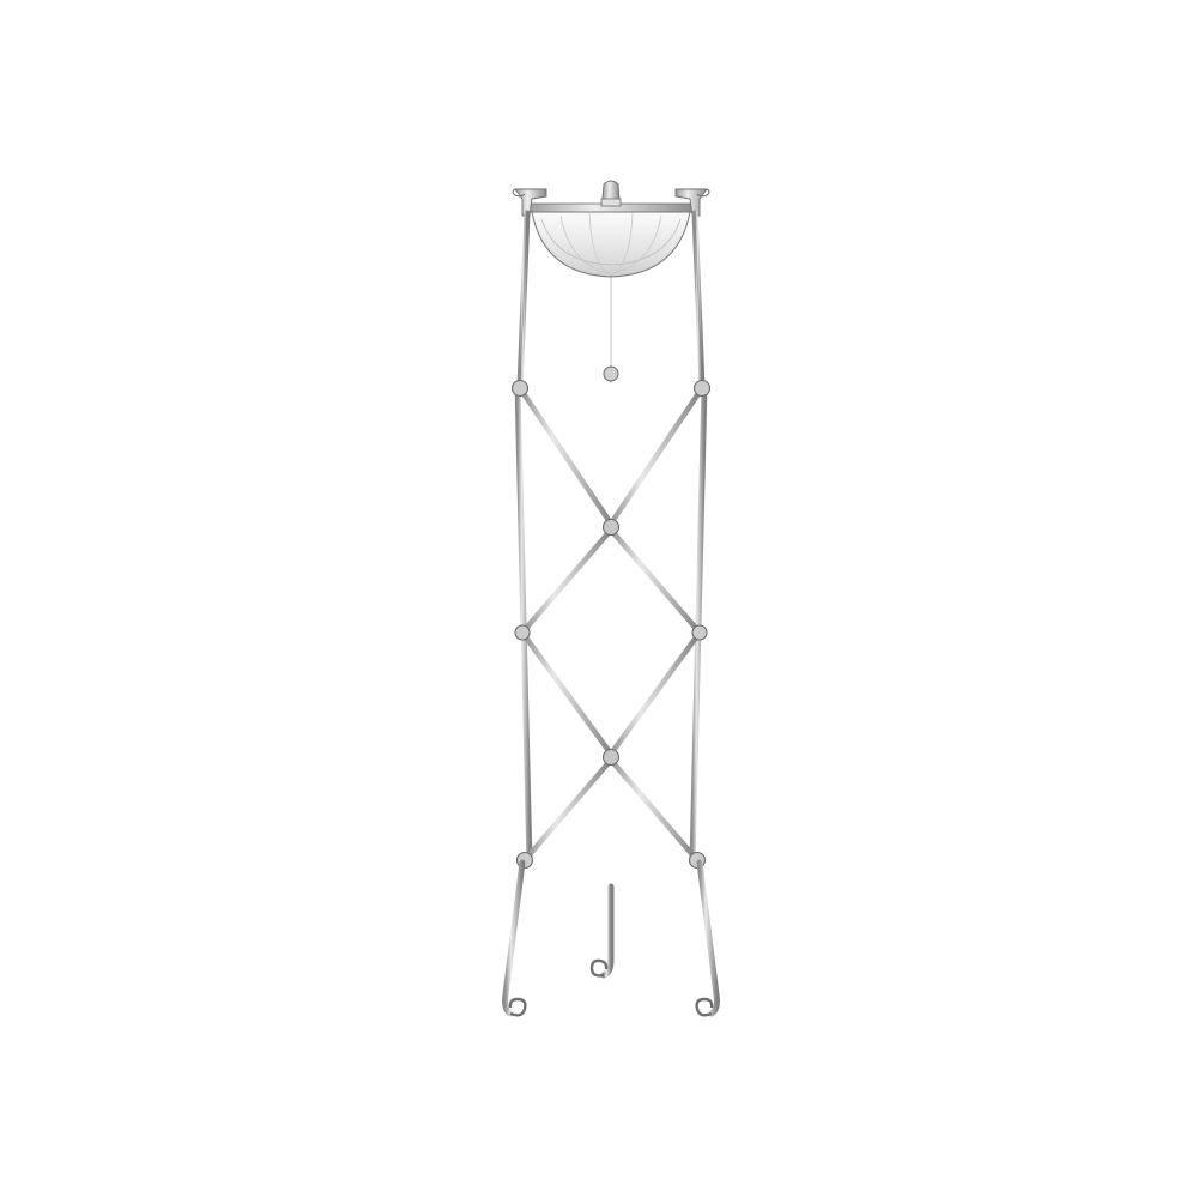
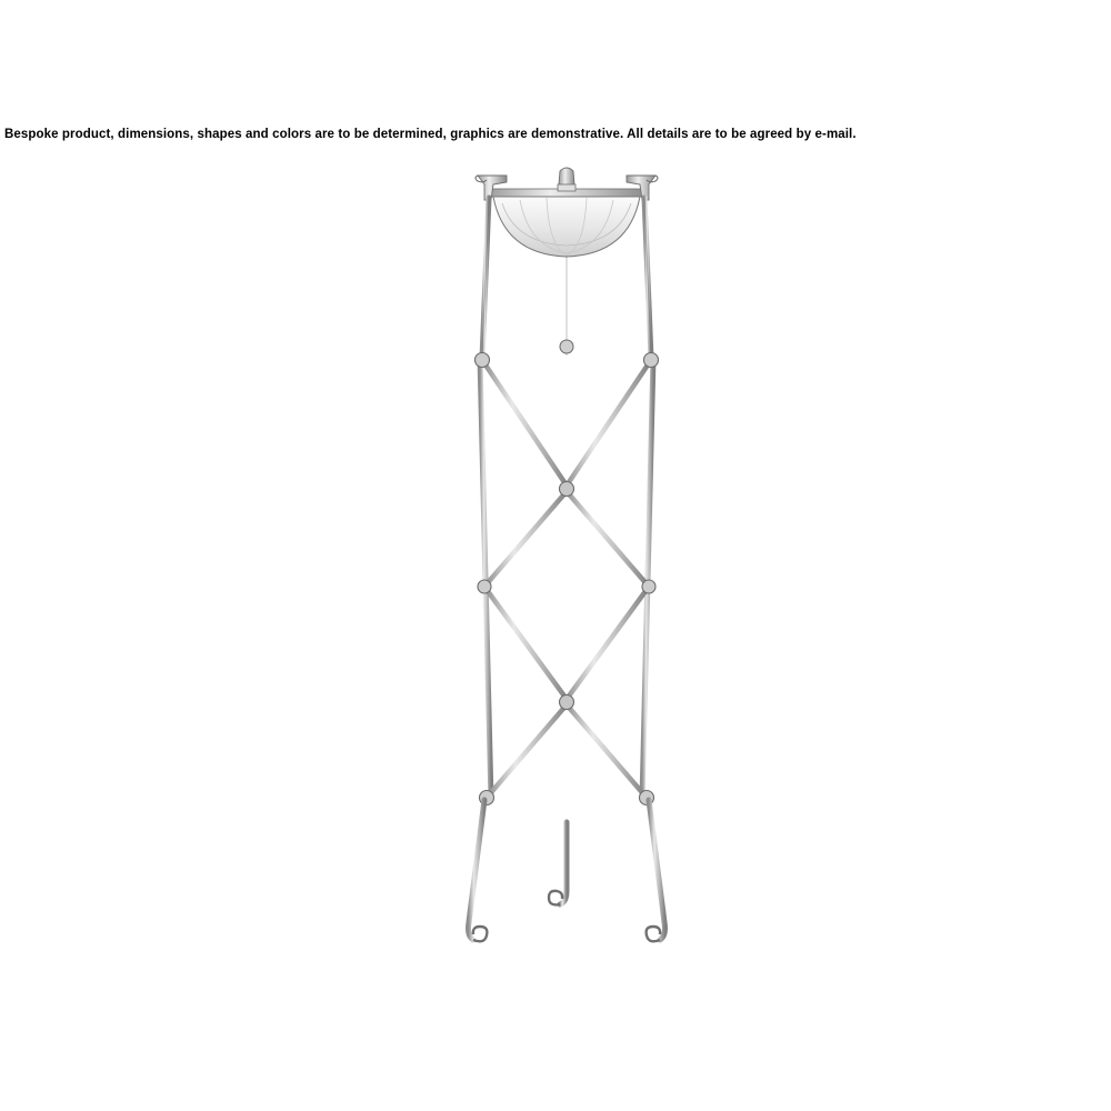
+ Bespoke product, dimensions, shapes and colors are to be determined, graphics are demonstrative. All details are to be agreed by e-mail.
